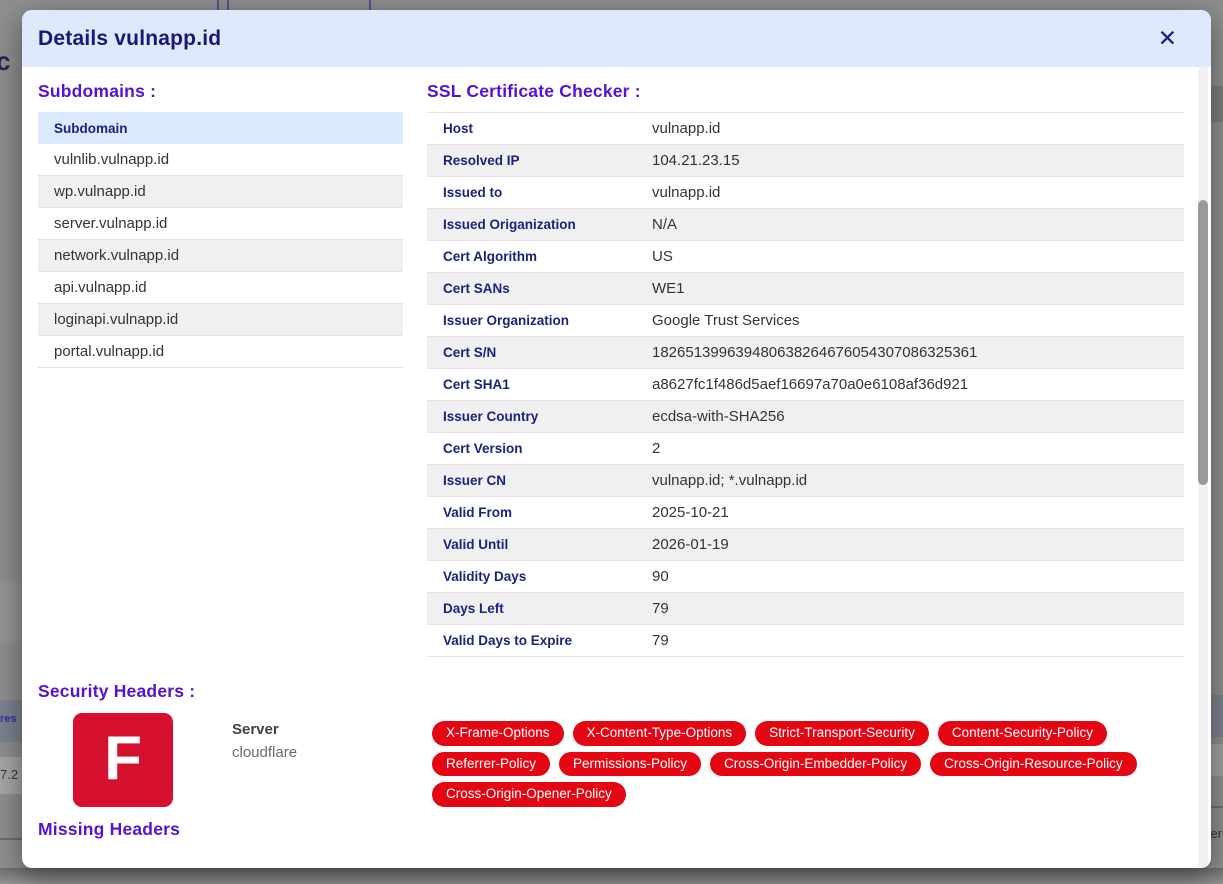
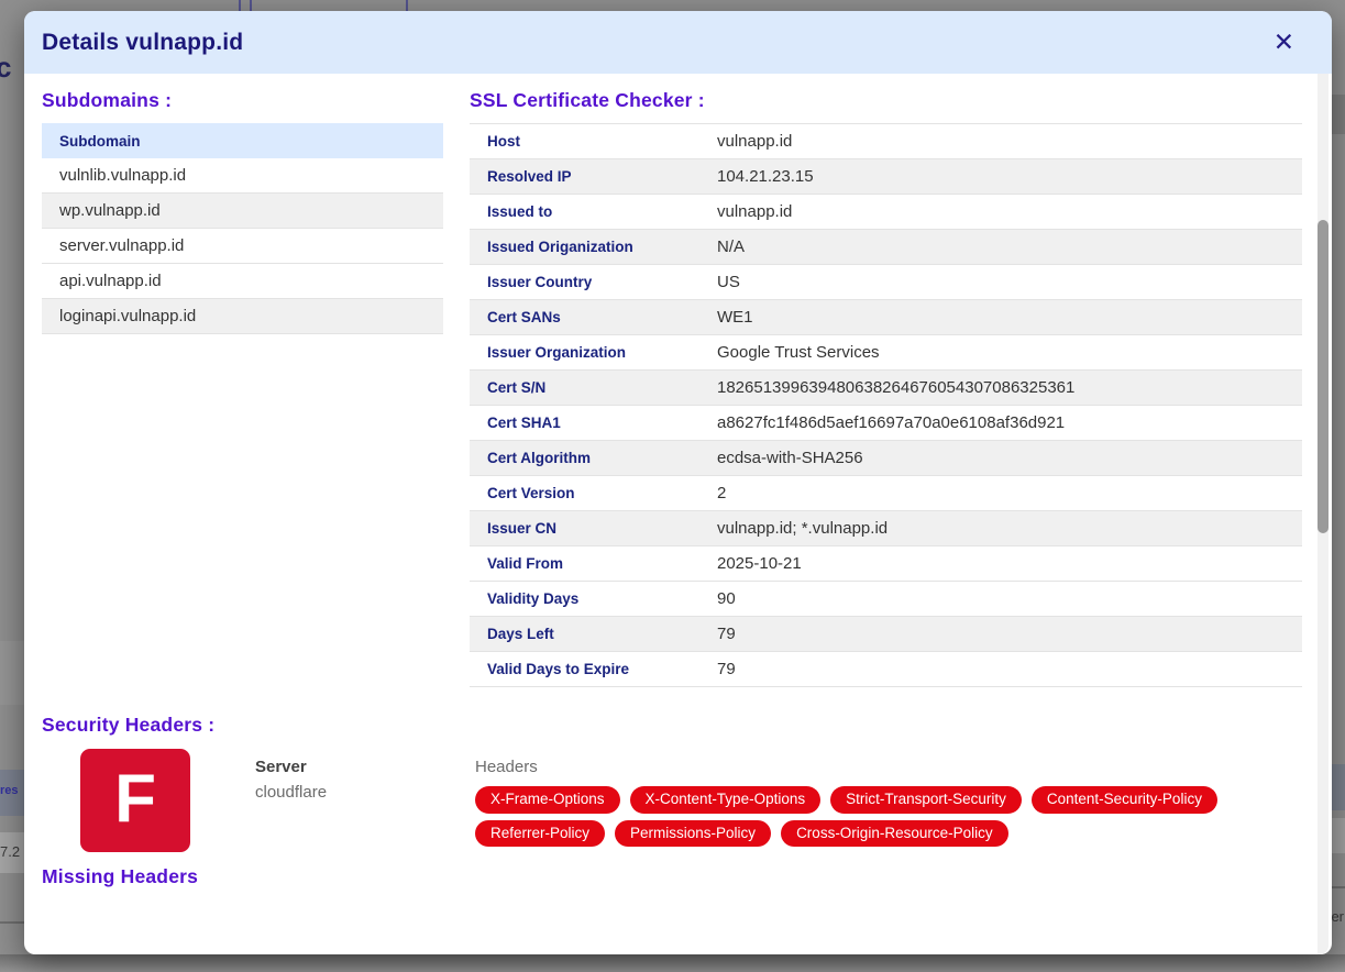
  c
  res
  7.2
  er
  Details vulnapp.id
  ✕
  Subdomains :
  Subdomain
  vulnlib.vulnapp.id
  wp.vulnapp.id
  server.vulnapp.id
- network.vulnapp.id
  api.vulnapp.id
  loginapi.vulnapp.id
- portal.vulnapp.id
  SSL Certificate Checker :
  Host
  vulnapp.id
  Resolved IP
  104.21.23.15
  Issued to
  vulnapp.id
  Issued Origanization
  N/A
- Cert Algorithm
+ Issuer Country
  US
  Cert SANs
  WE1
  Issuer Organization
  Google Trust Services
  Cert S/N
  182651399639480638264676054307086325361
  Cert SHA1
  a8627fc1f486d5aef16697a70a0e6108af36d921
- Issuer Country
+ Cert Algorithm
  ecdsa-with-SHA256
  Cert Version
  2
  Issuer CN
  vulnapp.id; *.vulnapp.id
  Valid From
  2025-10-21
- Valid Until
- 2026-01-19
  Validity Days
  90
  Days Left
  79
  Valid Days to Expire
  79
  Security Headers :
  F
  Server
  cloudflare
+ Headers
  X-Frame-Options
  X-Content-Type-Options
  Strict-Transport-Security
  Content-Security-Policy
  Referrer-Policy
  Permissions-Policy
- Cross-Origin-Embedder-Policy
  Cross-Origin-Resource-Policy
- Cross-Origin-Opener-Policy
  Missing Headers
